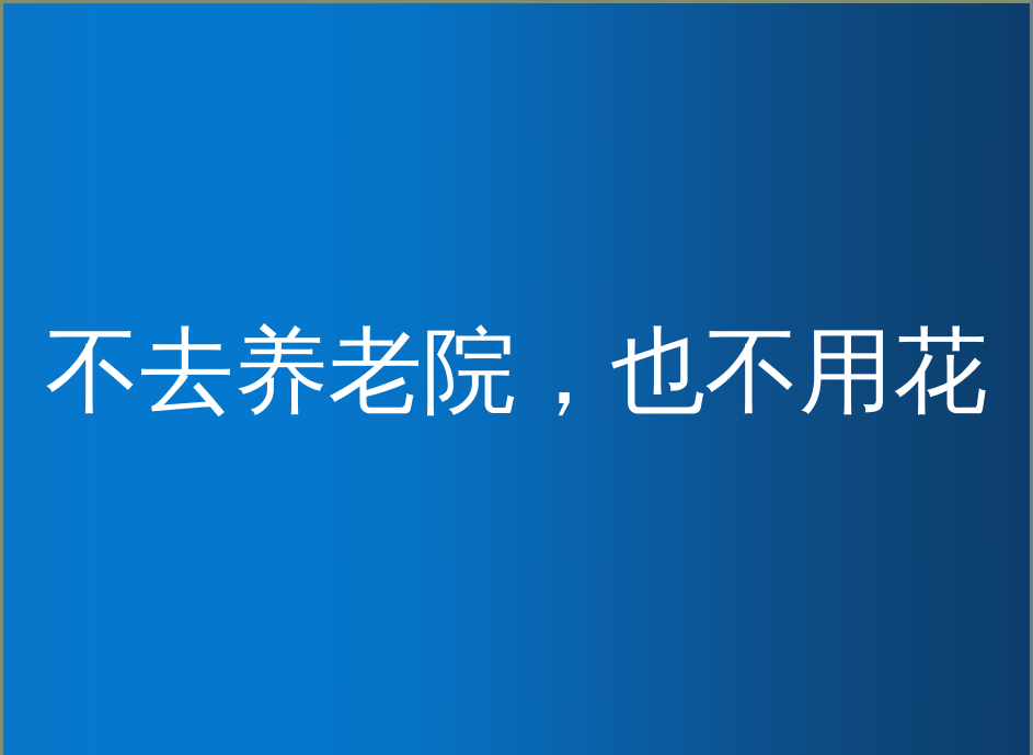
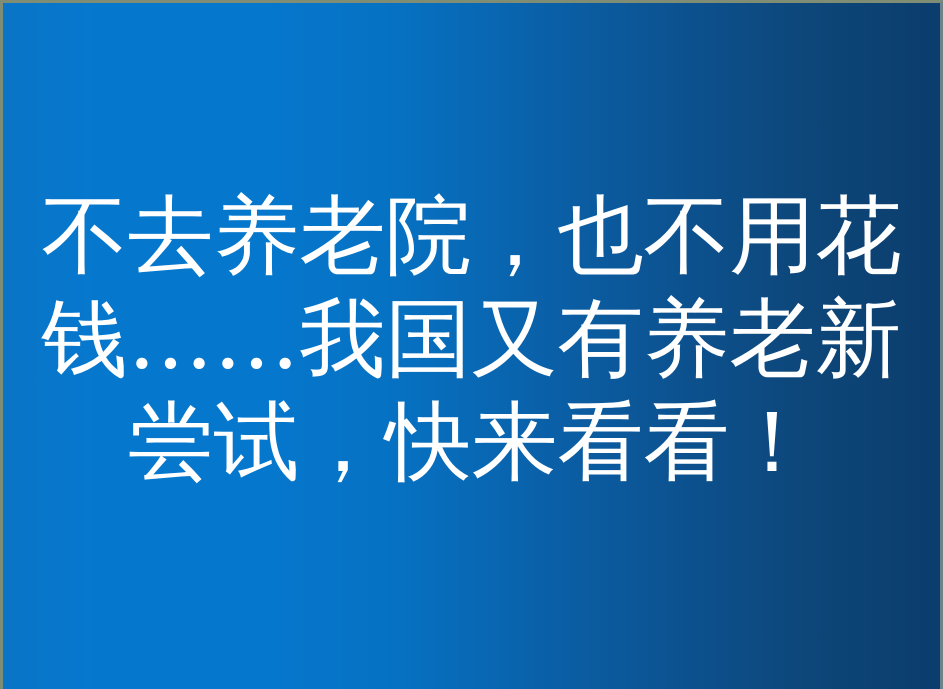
  不去养老院，也不用花
+ 钱……我国又有养老新
+ 尝试，快来看看！
